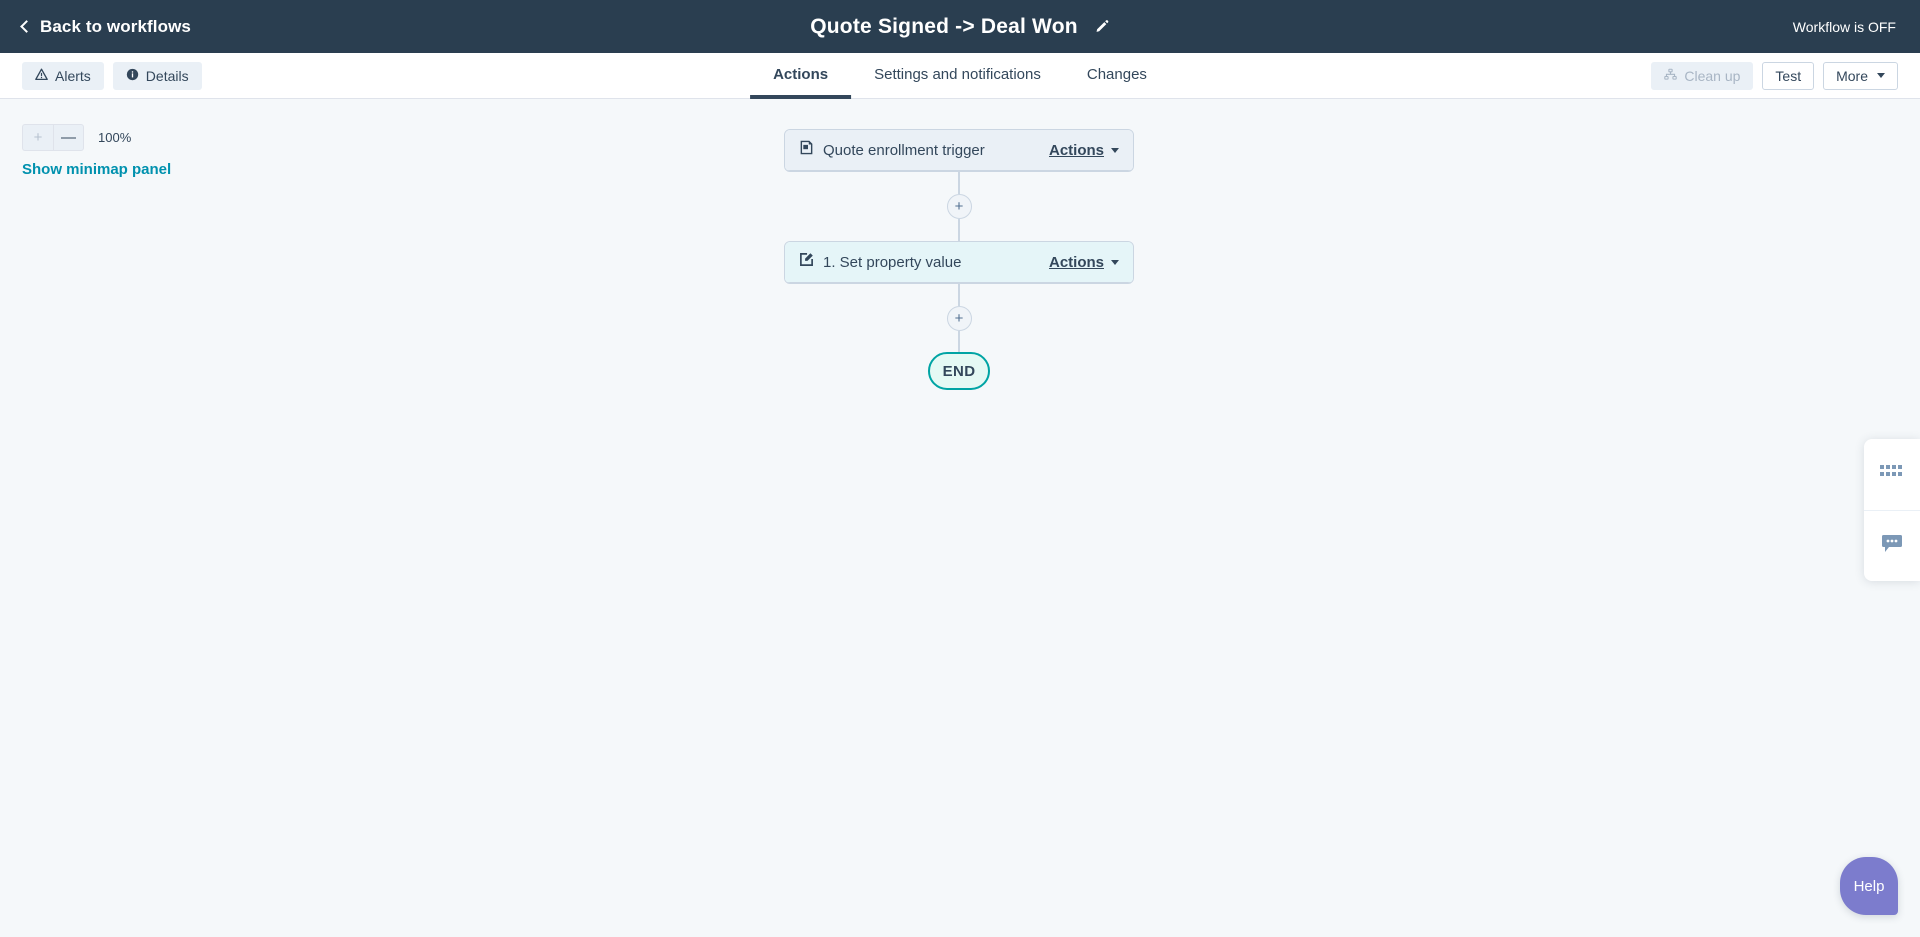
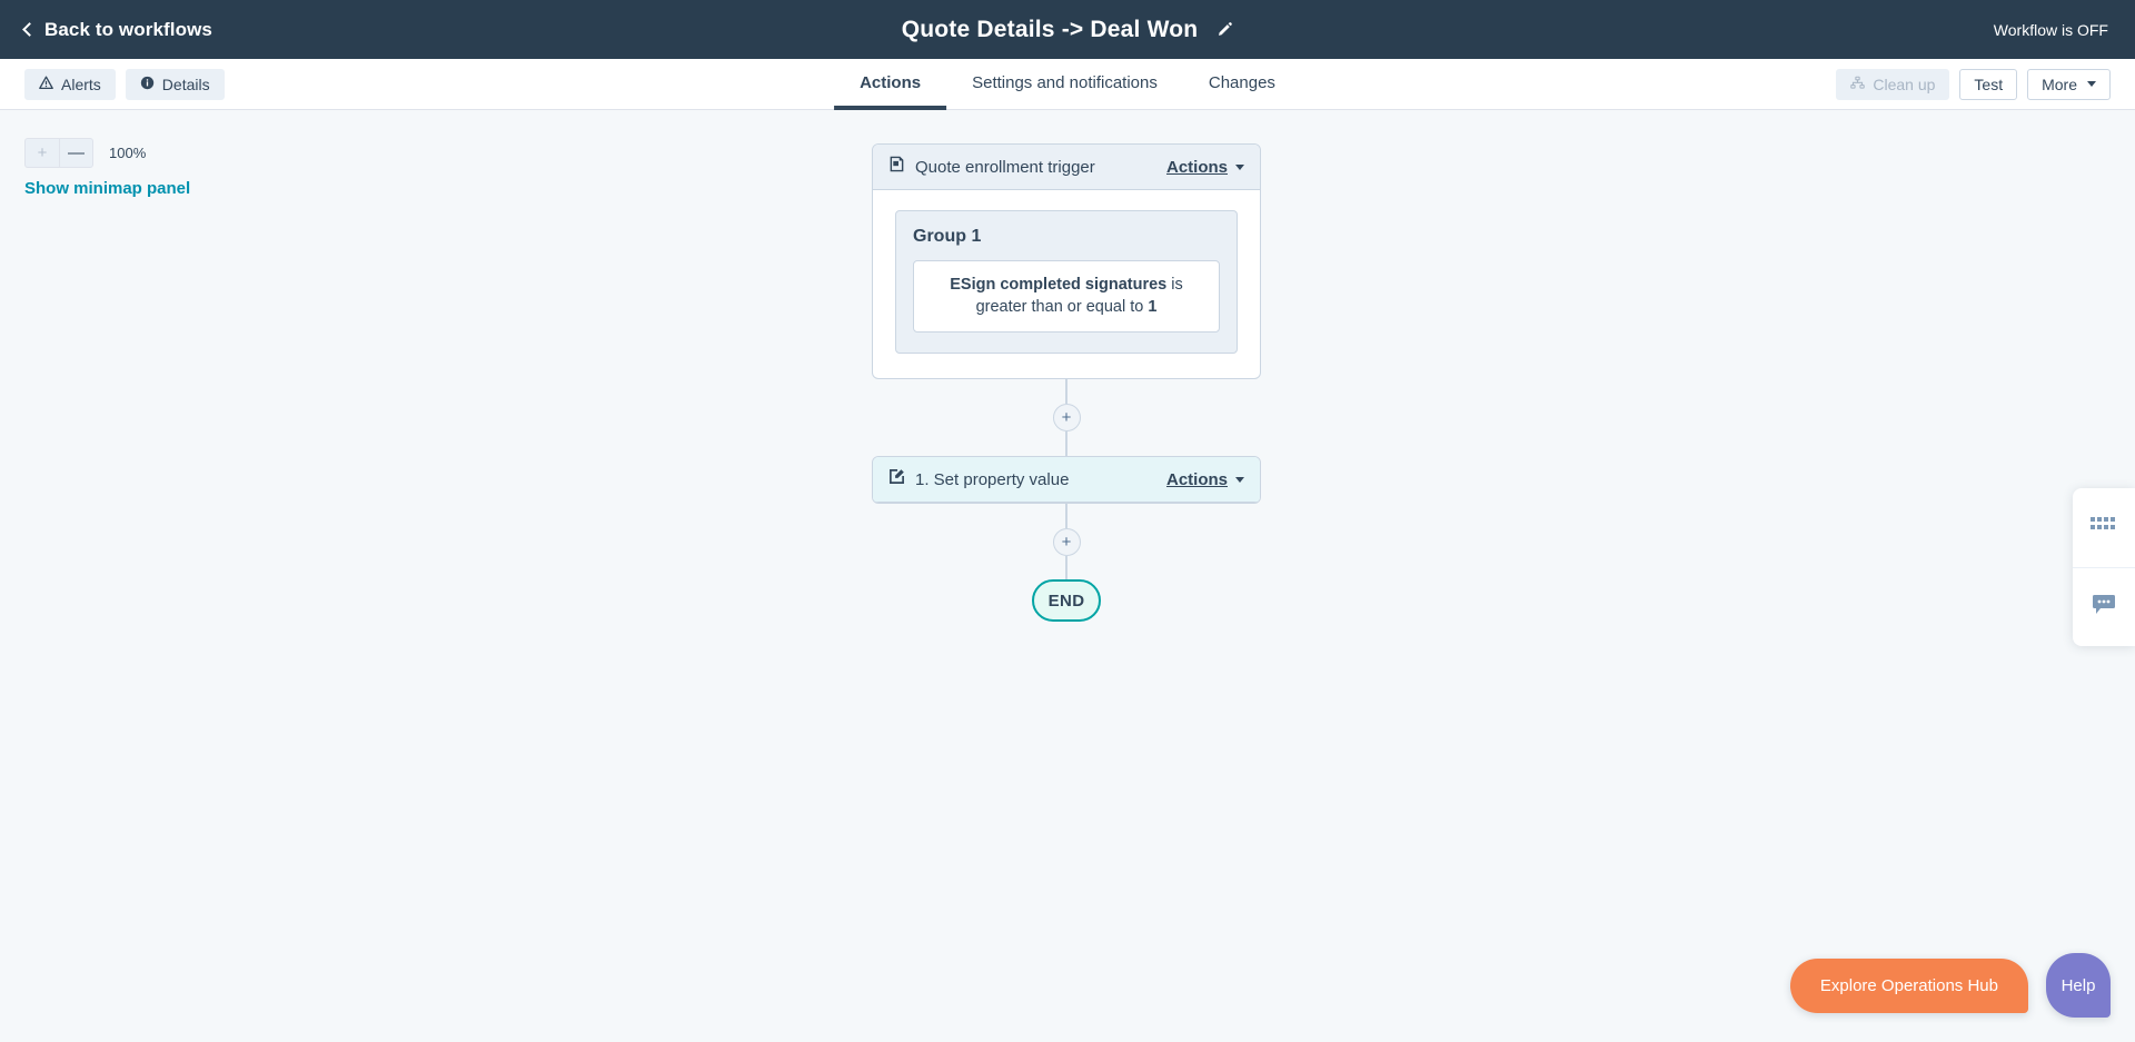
  Back to workflows
- Quote Signed -> Deal Won
+ Quote Details -> Deal Won
  Workflow is OFF
  Alerts
  Details
  Actions
  Settings and notifications
  Changes
  Clean up
  Test
  More
  +
  —
  100%
  Show minimap panel
  Quote enrollment trigger
  Actions
+ Group 1
+ ESign completed signatures is greater than or equal to 1
  +
  1. Set property value
  Actions
  +
  END
+ Explore Operations Hub
  Help
